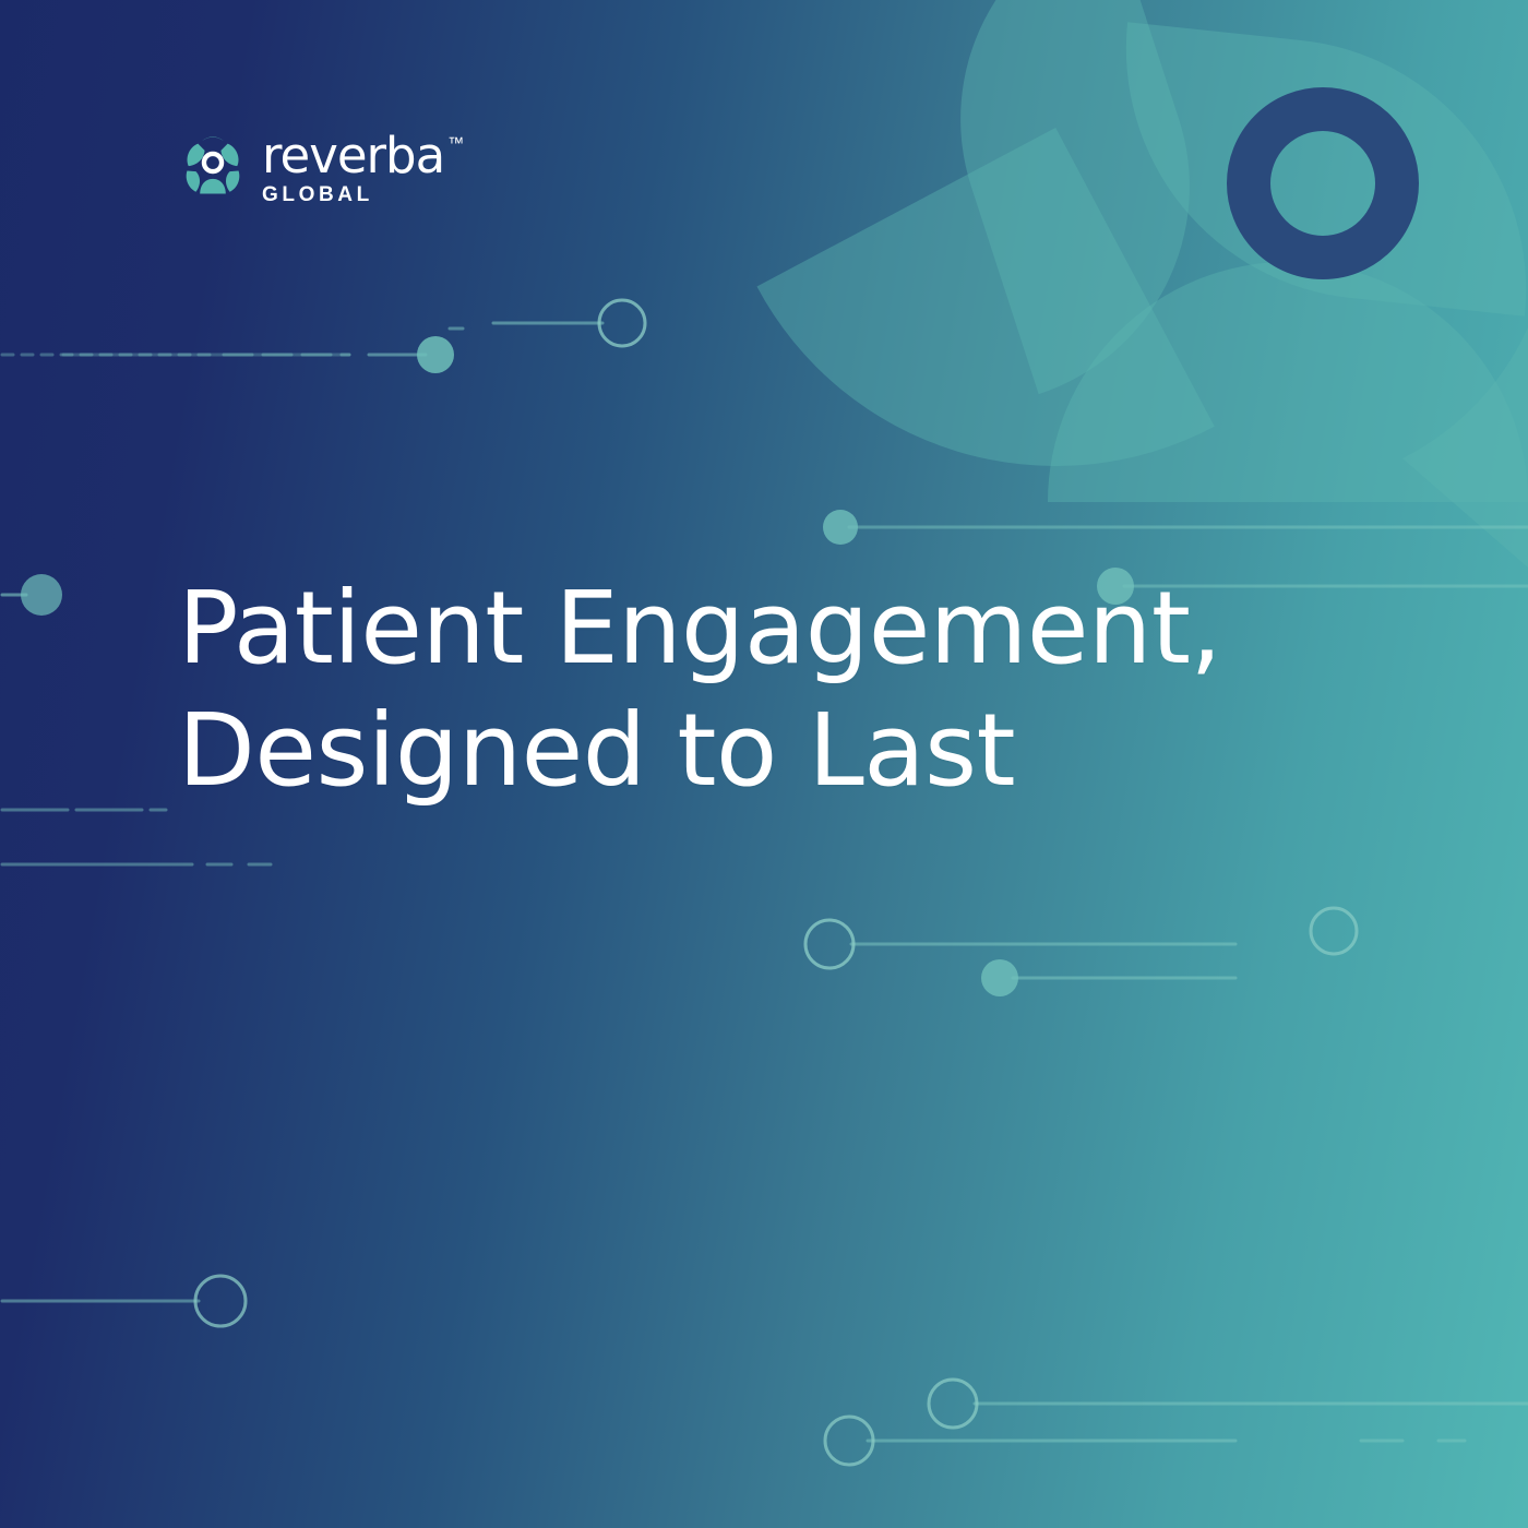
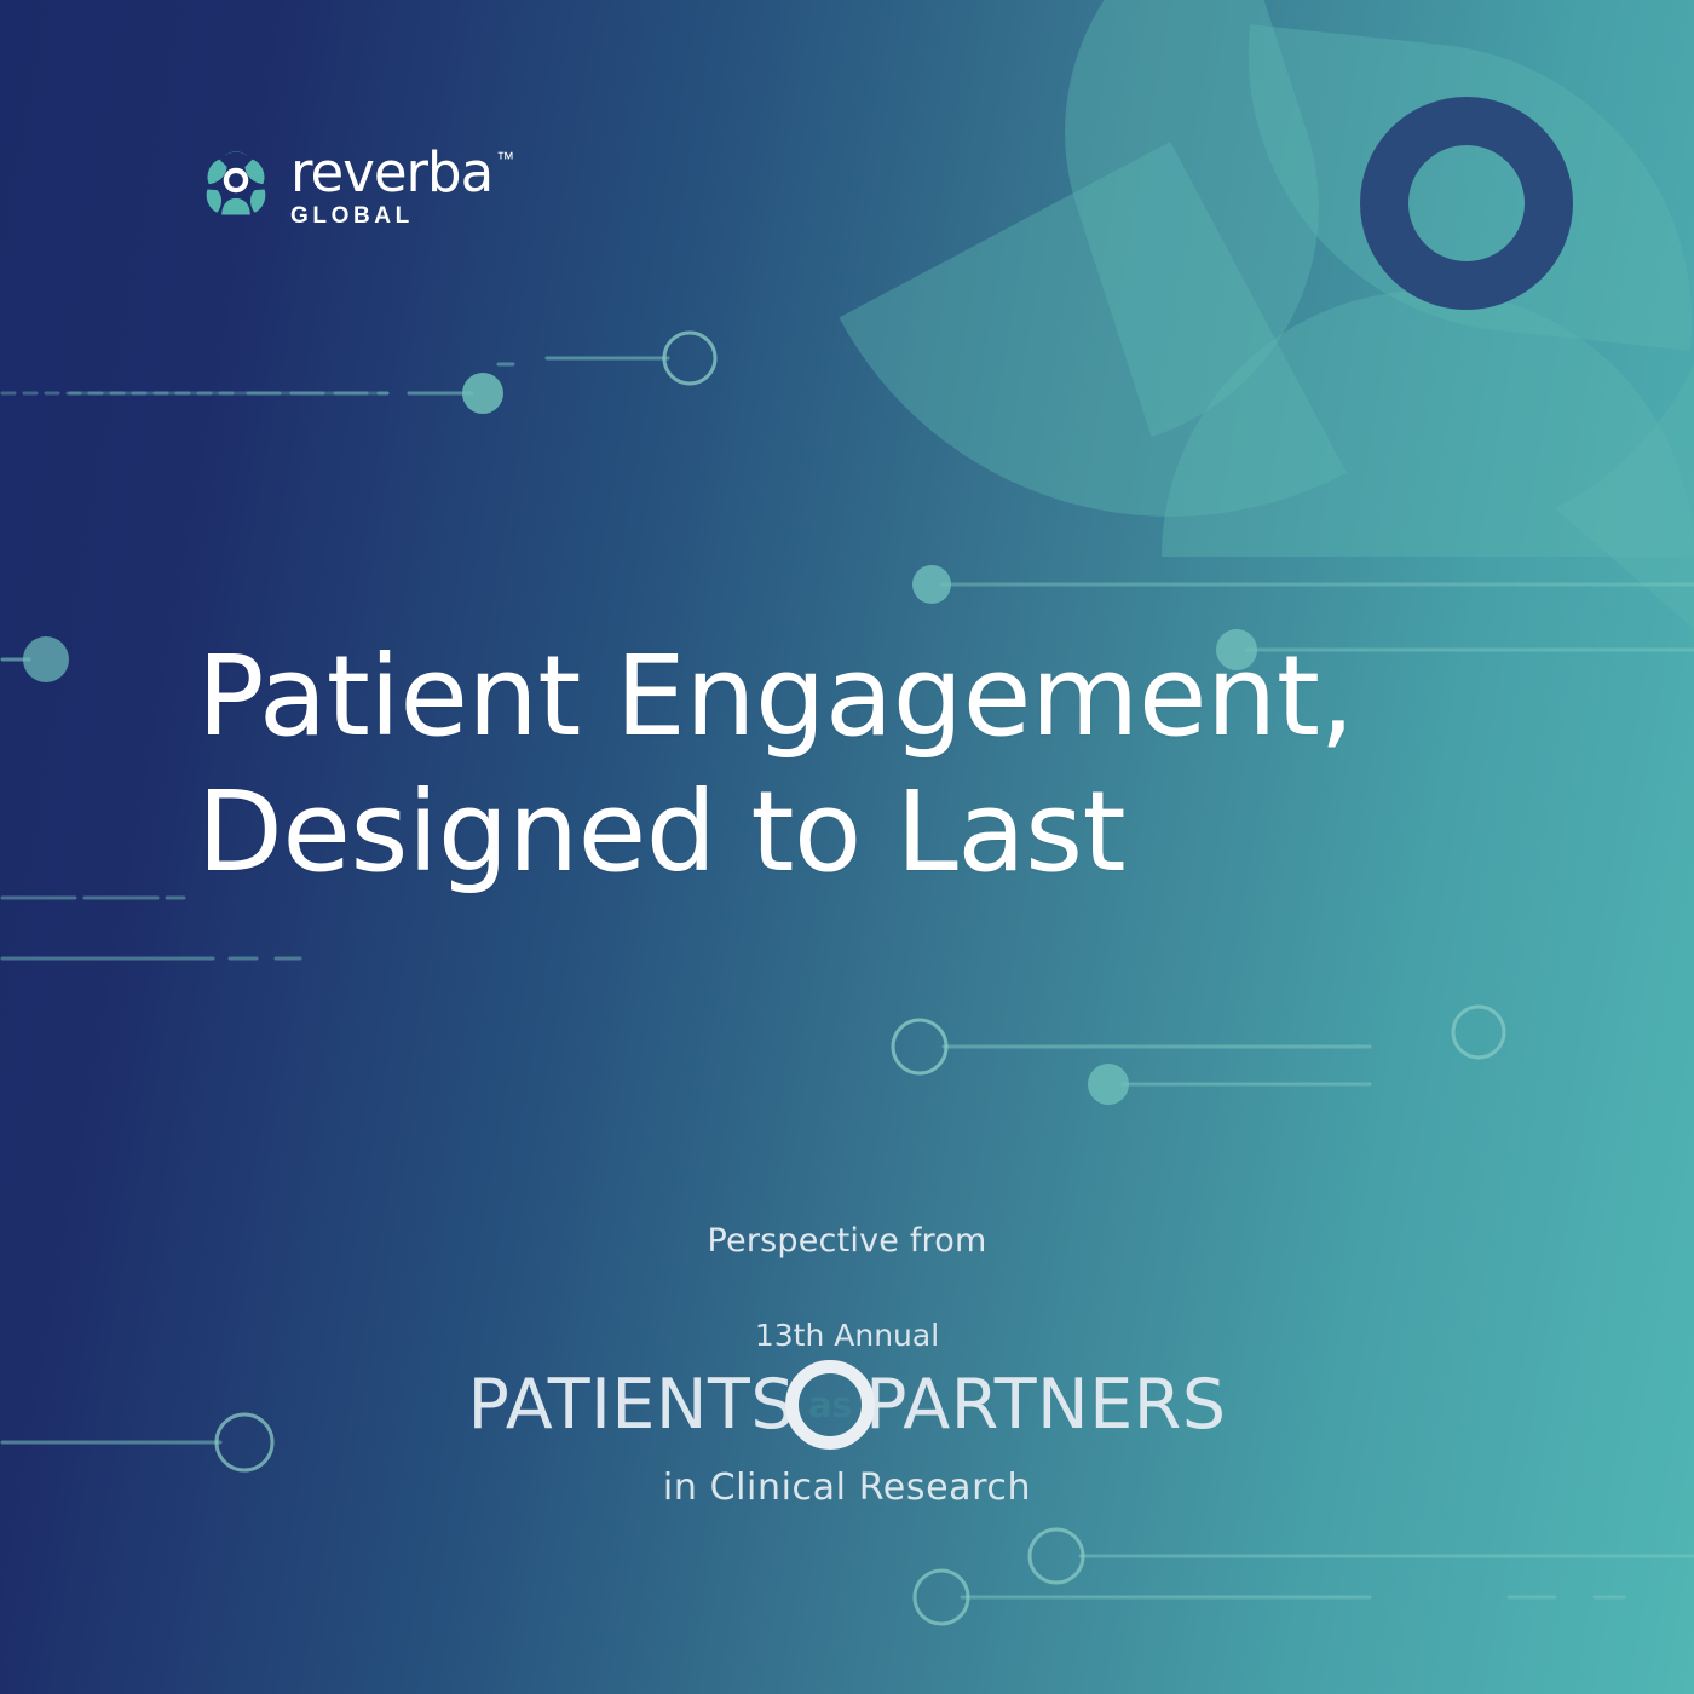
  reverba
  ™
  GLOBAL
  Patient Engagement,
  Designed to Last
+ Perspective from
+ 13th Annual
+ PATIENTS
+ PARTNERS
+ in Clinical Research
